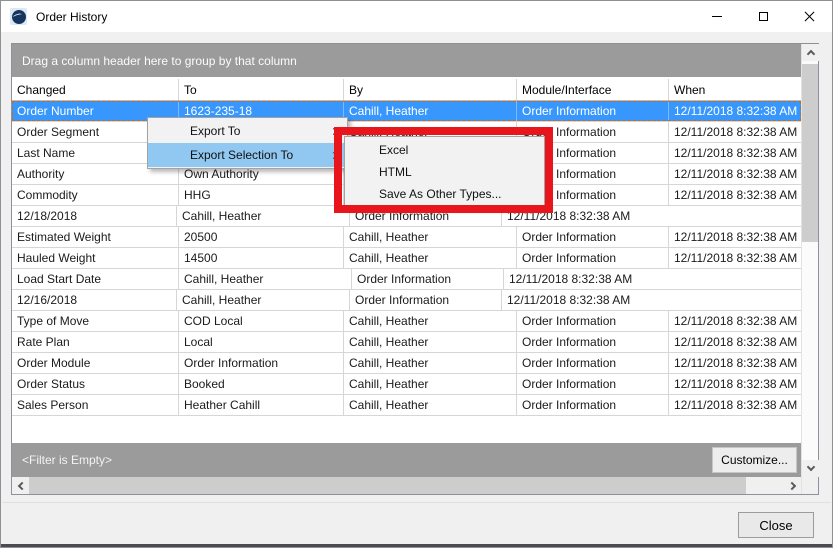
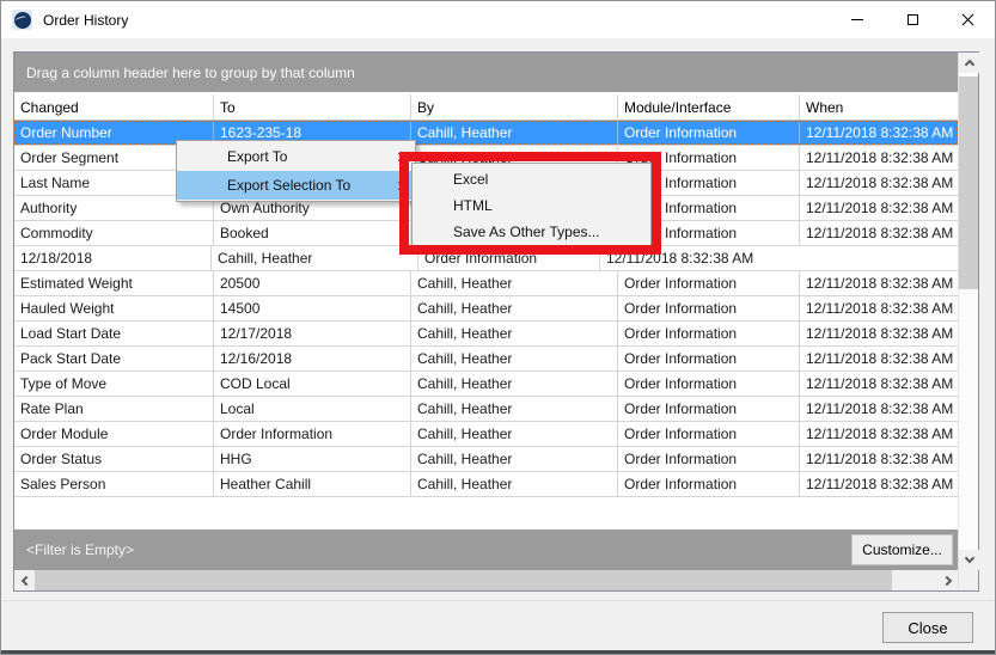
  Order History
  Drag a column header here to group by that column
  Changed
  To
  By
  Module/Interface
  When
  Order Number
  1623-235-18
  Cahill, Heather
  Order Information
  12/11/2018 8:32:38 AM
  Order Segment
  Cahill, Heather
  Order Information
  12/11/2018 8:32:38 AM
  Last Name
  er Information
  12/11/2018 8:32:38 AM
  Authority
  Own Authority
  er Information
  12/11/2018 8:32:38 AM
  Commodity
- HHG
+ Booked
  er Information
  12/11/2018 8:32:38 AM
  12/18/2018
  Cahill, Heather
  Order Information
  12/11/2018 8:32:38 AM
  Estimated Weight
  20500
  Cahill, Heather
  Order Information
  12/11/2018 8:32:38 AM
  Hauled Weight
  14500
  Cahill, Heather
  Order Information
  12/11/2018 8:32:38 AM
  Load Start Date
+ 12/17/2018
  Cahill, Heather
  Order Information
  12/11/2018 8:32:38 AM
+ Pack Start Date
  12/16/2018
  Cahill, Heather
  Order Information
  12/11/2018 8:32:38 AM
  Type of Move
  COD Local
  Cahill, Heather
  Order Information
  12/11/2018 8:32:38 AM
  Rate Plan
  Local
  Cahill, Heather
  Order Information
  12/11/2018 8:32:38 AM
  Order Module
  Order Information
  Cahill, Heather
  Order Information
  12/11/2018 8:32:38 AM
  Order Status
- Booked
+ HHG
  Cahill, Heather
  Order Information
  12/11/2018 8:32:38 AM
  Sales Person
  Heather Cahill
  Cahill, Heather
  Order Information
  12/11/2018 8:32:38 AM
  <Filter is Empty>
  Customize...
  Export To
  Export Selection To
  Excel
  HTML
  Save As Other Types...
  Close
